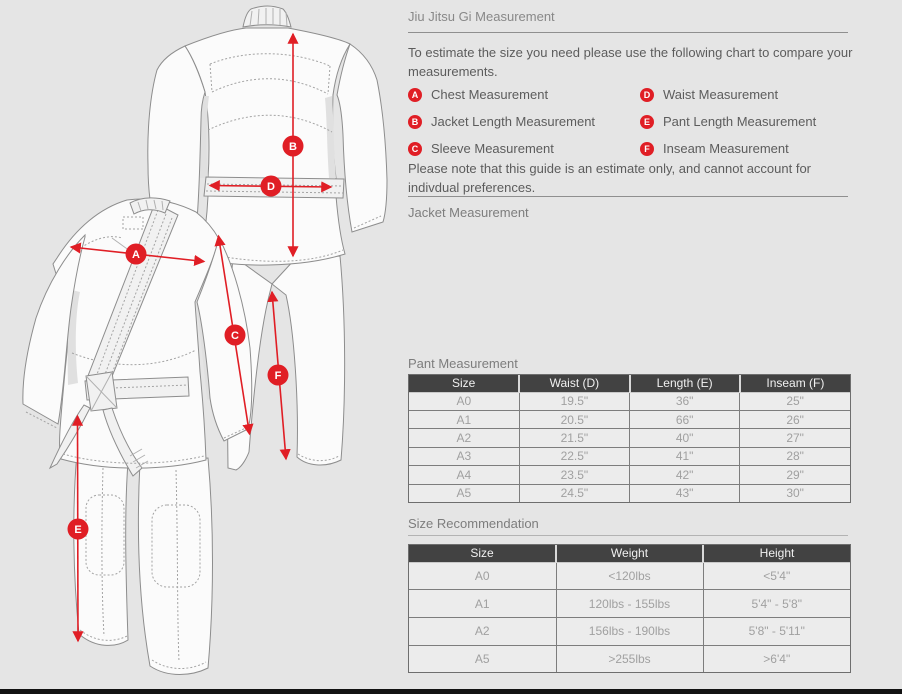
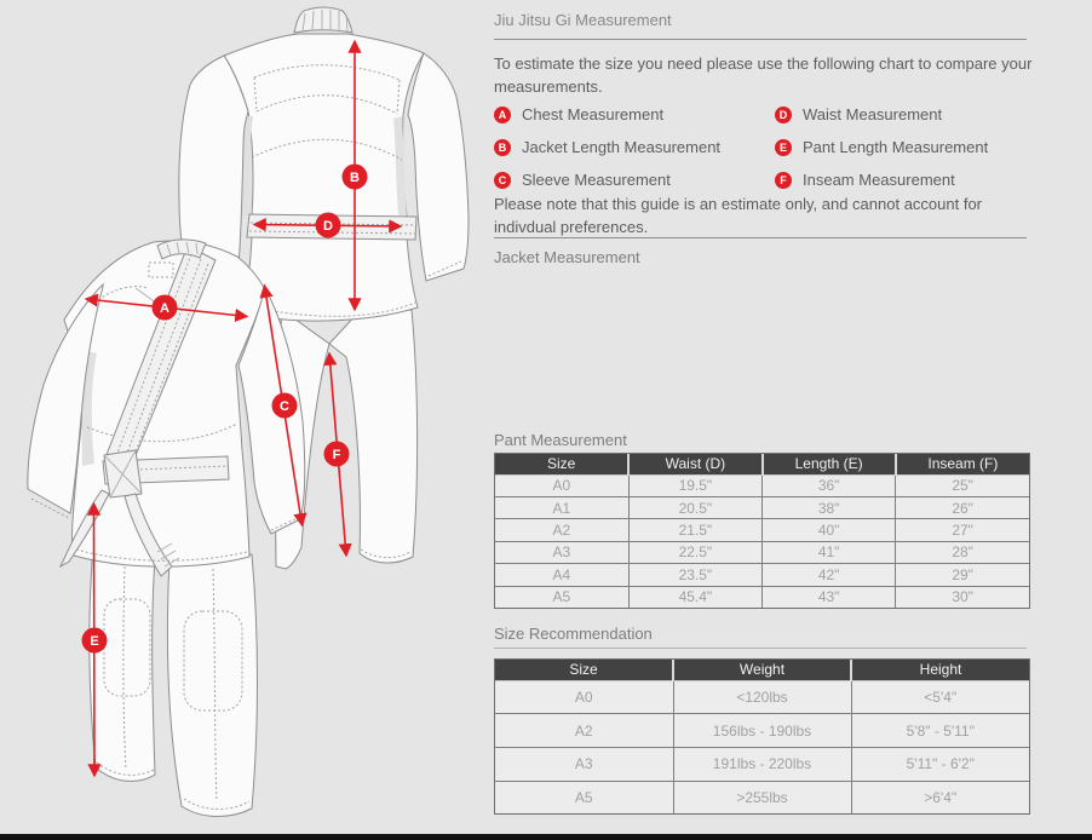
  A
  B
  C
  D
  E
  F
  Jiu Jitsu Gi Measurement
  To estimate the size you need please use the following chart to compare your measurements.
  A
  Chest Measurement
  B
  Jacket Length Measurement
  C
  Sleeve Measurement
  D
  Waist Measurement
  E
  Pant Length Measurement
  F
  Inseam Measurement
  Please note that this guide is an estimate only, and cannot account for indivdual preferences.
  Jacket Measurement
  Pant Measurement
  Size	Waist (D)	Length (E)	Inseam (F)
  A0	19.5"	36"	25"
- A1	20.5"	66"	26"
+ A1	20.5"	38"	26"
  A2	21.5"	40"	27"
  A3	22.5"	41"	28"
  A4	23.5"	42"	29"
- A5	24.5"	43"	30"
+ A5	45.4"	43"	30"
  Size Recommendation
  Size	Weight	Height
  A0	<120lbs	<5'4"
- A1	120lbs - 155lbs	5'4" - 5'8"
  A2	156lbs - 190lbs	5'8" - 5'11"
+ A3	191lbs - 220lbs	5'11" - 6'2"
  A5	>255lbs	>6'4"
